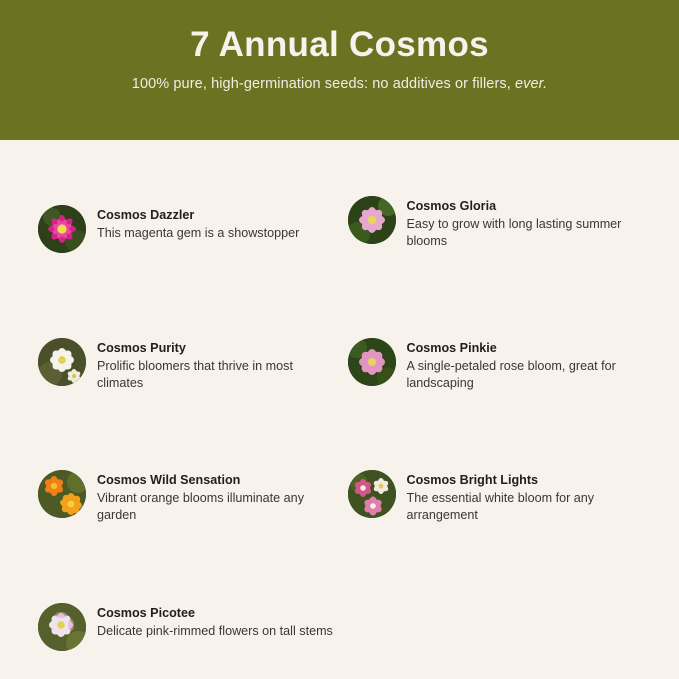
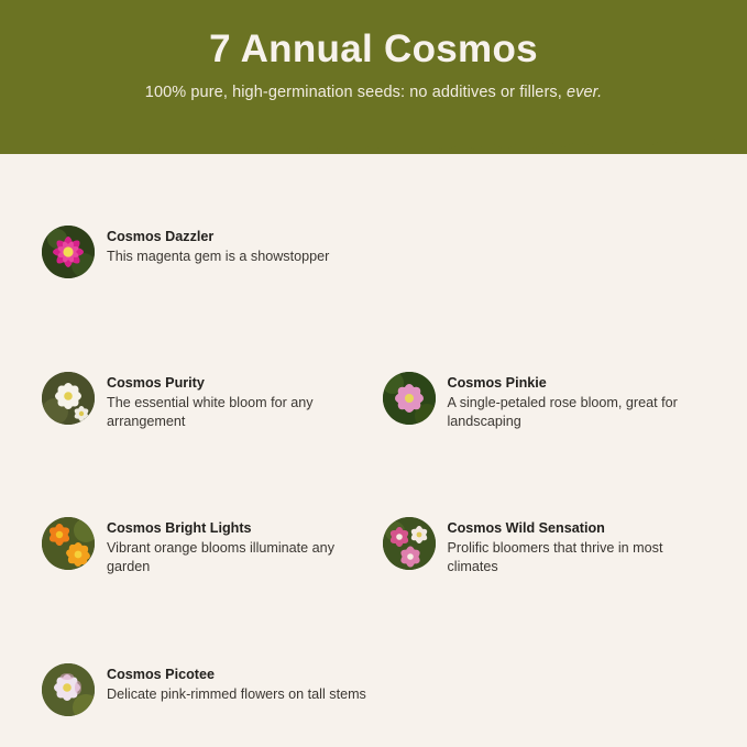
  7 Annual Cosmos
  100% pure, high-germination seeds: no additives or fillers, ever.
  Cosmos Dazzler
  This magenta gem is a showstopper
- Cosmos Gloria
- Easy to grow with long lasting summer blooms
  Cosmos Purity
- Prolific bloomers that thrive in most climates
+ The essential white bloom for any arrangement
  Cosmos Pinkie
  A single-petaled rose bloom, great for landscaping
- Cosmos Wild Sensation
+ Cosmos Bright Lights
  Vibrant orange blooms illuminate any garden
- Cosmos Bright Lights
+ Cosmos Wild Sensation
- The essential white bloom for any arrangement
+ Prolific bloomers that thrive in most climates
  Cosmos Picotee
  Delicate pink-rimmed flowers on tall stems
